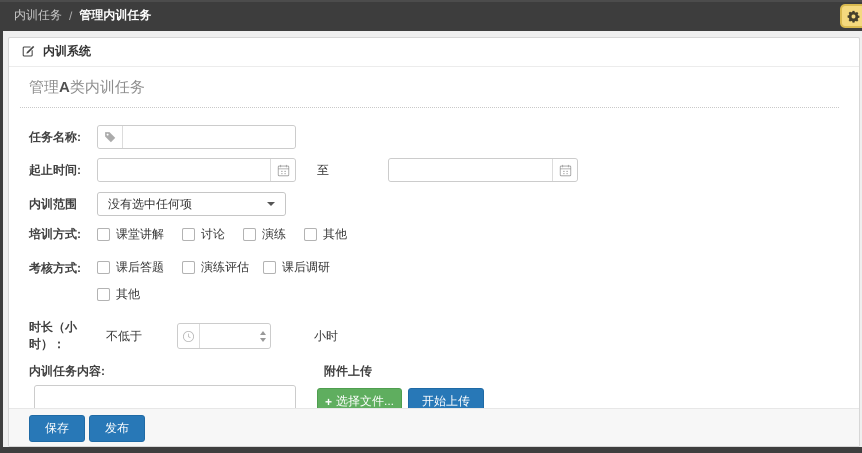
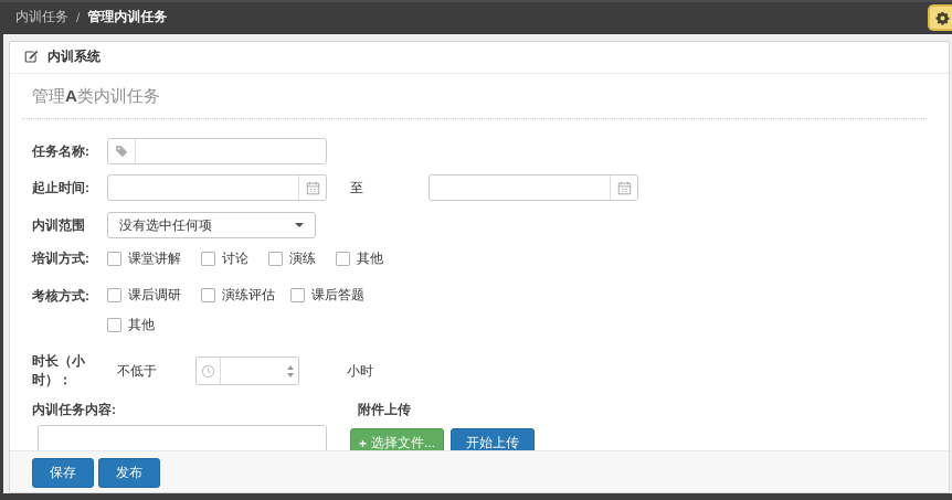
  内训任务
  /
  管理内训任务
  内训系统
  管理A类内训任务
  任务名称:
  起止时间:
  至
  内训范围
  没有选中任何项
  培训方式:
  课堂讲解
  讨论
  演练
  其他
  考核方式:
- 课后答题
+ 课后调研
  演练评估
- 课后调研
+ 课后答题
  其他
  时长（小时）：
  不低于
  小时
  内训任务内容:
  附件上传
  +
  选择文件...
  开始上传
  保存
  发布
